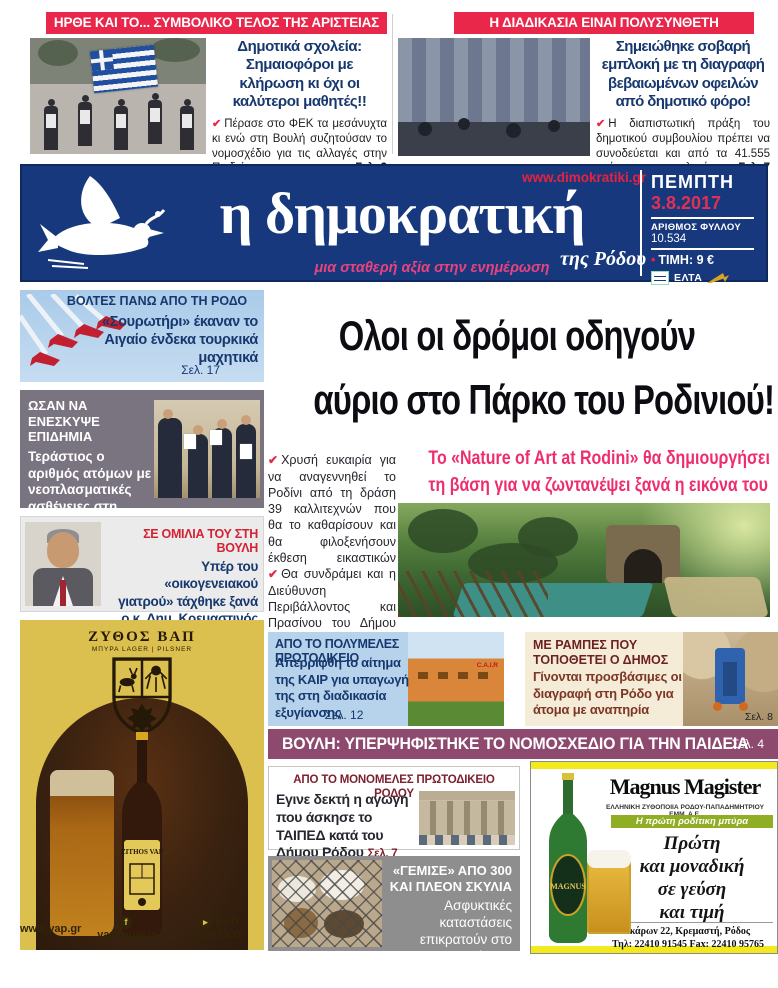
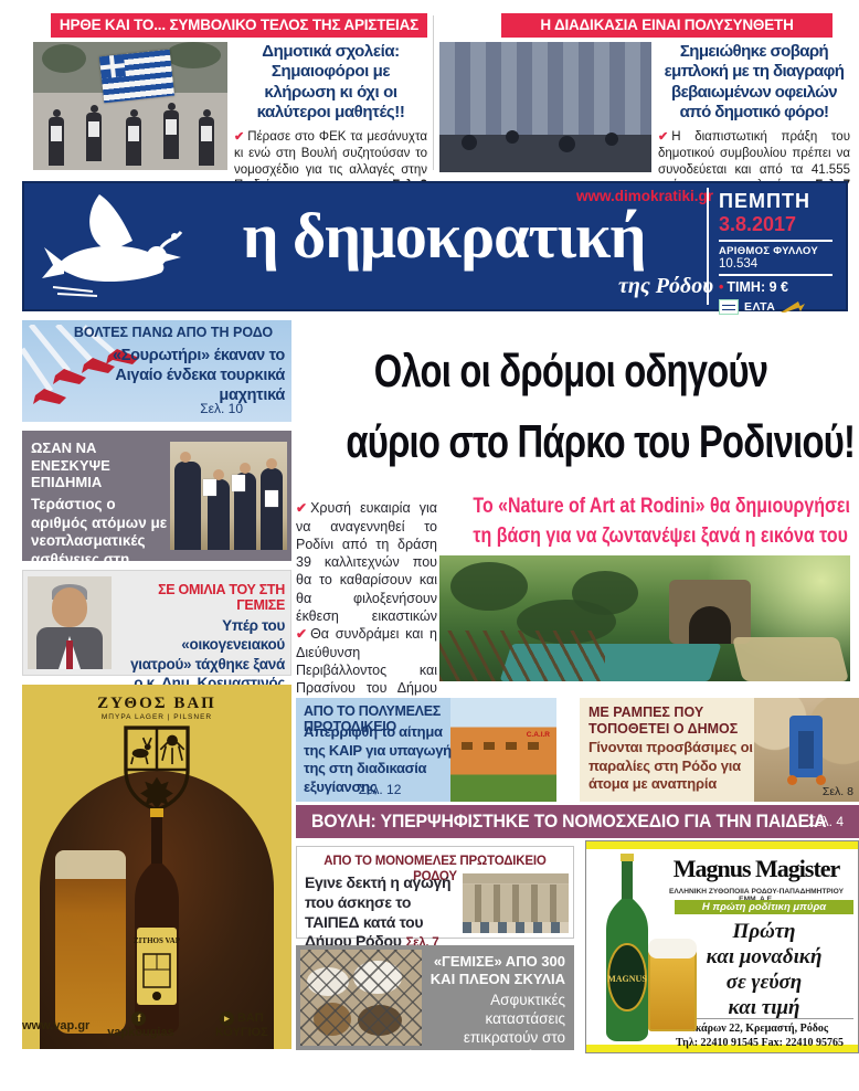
  ΗΡΘΕ ΚΑΙ ΤΟ... ΣΥΜΒΟΛΙΚΟ ΤΕΛΟΣ ΤΗΣ ΑΡΙΣΤΕΙΑΣ
  Δημοτικά σχολεία: Σημαιοφόροι με κλήρωση κι όχι οι καλύτεροι μαθητές!!
  Πέρασε στο ΦΕΚ τα μεσάνυχτα κι ενώ στη Βουλή συζητούσαν το νομοσχέδιο για τις αλλαγές στην
  Η ΔΙΑΔΙΚΑΣΙΑ ΕΙΝΑΙ ΠΟΛΥΣΥΝΘΕΤΗ
  Σημειώθηκε σοβαρή εμπλοκή με τη διαγραφή βεβαιωμένων οφειλών από δημοτικό φόρο!
  Η διαπιστωτική πράξη του δημοτικού συμβουλίου πρέπει να συνοδεύεται και από τα 41.555
  www.dimokratiki.gr
  η δημοκρατική
  της Ρόδου
- μια σταθερή αξία στην ενημέρωση
  ΠΕΜΠΤΗ
  3.8.2017
  ΑΡΙΘΜΟΣ ΦΥΛΛΟΥ
  10.534
  • ΤΙΜΗ: 9 €
  ΕΛΤΑ
  ΒΟΛΤΕΣ ΠΑΝΩ ΑΠΟ ΤΗ ΡΟΔΟ
  «Σουρωτήρι» έκαναν το Αιγαίο ένδεκα τουρκικά μαχητικά
- Σελ. 17
+ Σελ. 10
  ΩΣΑΝ ΝΑ ΕΝΕΣΚΥΨΕ ΕΠΙΔΗΜΙΑ
  Τεράστιος ο αριθμός ατόμων με νεοπλασματικές ασθένειες στη
- ΣΕ ΟΜΙΛΙΑ ΤΟΥ ΣΤΗ ΒΟΥΛΗ
+ ΣΕ ΟΜΙΛΙΑ ΤΟΥ ΣΤΗ ΓΕΜΙΣΕ
  Υπέρ του «οικογενειακού γιατρού» τάχθηκε ξανά ο κ. Δημ. Κρεμαστινός
  ΖΥΘΟΣ ΒΑΠ
  ZITHOS VAP
  www.vap.gr
  vapkougias
  Ολοι οι δρόμοι οδηγούν
  αύριο στο Πάρκο του Ροδινιού!
  Χρυσή ευκαιρία για να αναγεννηθεί το Ροδίνι από τη δράση 39 καλλιτεχνών που θα το καθαρίσουν και θα φιλοξενήσουν έκθεση εικαστικών Θα συνδράμει και η Διεύθυνση Περιβάλλοντος και Πρασίνου του Δήμου
  Το «Nature of Art at Rodini» θα δημιουργήσει
  τη βάση για να ζωντανέψει ξανά η εικόνα του
  ΑΠΟ ΤΟ ΠΟΛΥΜΕΛΕΣ ΠΡΩΤΟΔΙΚΕΙΟ
  Απερρίφθη το αίτημα της ΚΑΙΡ για υπαγωγή της στη διαδικασία εξυγίανσης
  Σελ. 12
  ΜΕ ΡΑΜΠΕΣ ΠΟΥ ΤΟΠΟΘΕΤΕΙ Ο ΔΗΜΟΣ
- Γίνονται προσβάσιμες οι διαγραφή στη Ρόδο για άτομα με αναπηρία
+ Γίνονται προσβάσιμες οι παραλίες στη Ρόδο για άτομα με αναπηρία
  Σελ. 8
  ΒΟΥΛΗ: ΥΠΕΡΨΗΦΙΣΤΗΚΕ ΤΟ ΝΟΜΟΣΧΕΔΙΟ ΓΙΑ ΤΗΝ ΠΑΙΔΕΙΑ
  Σελ. 4
  ΑΠΟ ΤΟ ΜΟΝΟΜΕΛΕΣ ΠΡΩΤΟΔΙΚΕΙΟ ΡΟΔΟΥ
  Εγινε δεκτή η αγωγή που άσκησε το ΤΑΙΠΕΔ κατά του Δήμου Ρόδου Σελ. 7
  «ΓΕΜΙΣΕ» ΑΠΟ 300 ΚΑΙ ΠΛΕΟΝ ΣΚΥΛΙΑ
  MAGNUS
  Magnus Magister
  Η πρώτη ροδίτικη μπύρα
  Πρώτη
  και μοναδική
  σε γεύση
  και τιμή
  κάρων 22, Κρεμαστή, Ρόδος
  Τηλ: 22410 91545 Fax: 22410 95765
